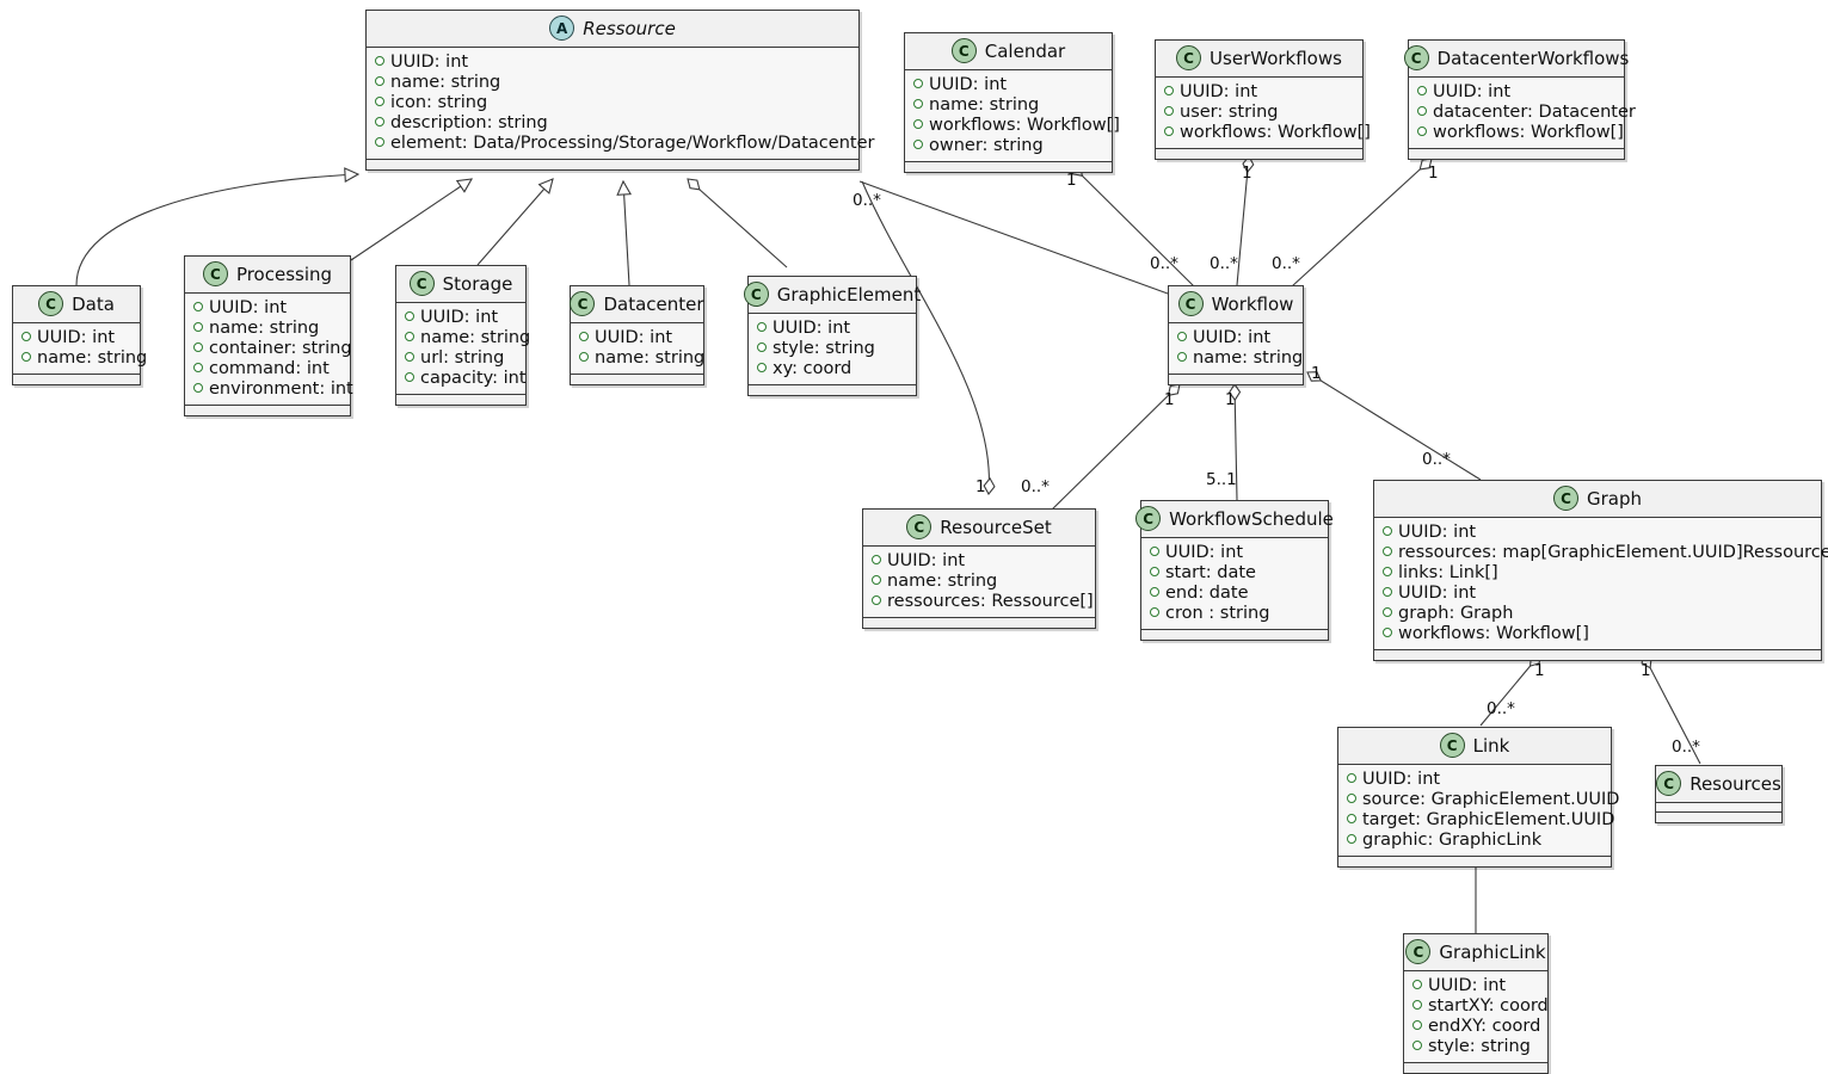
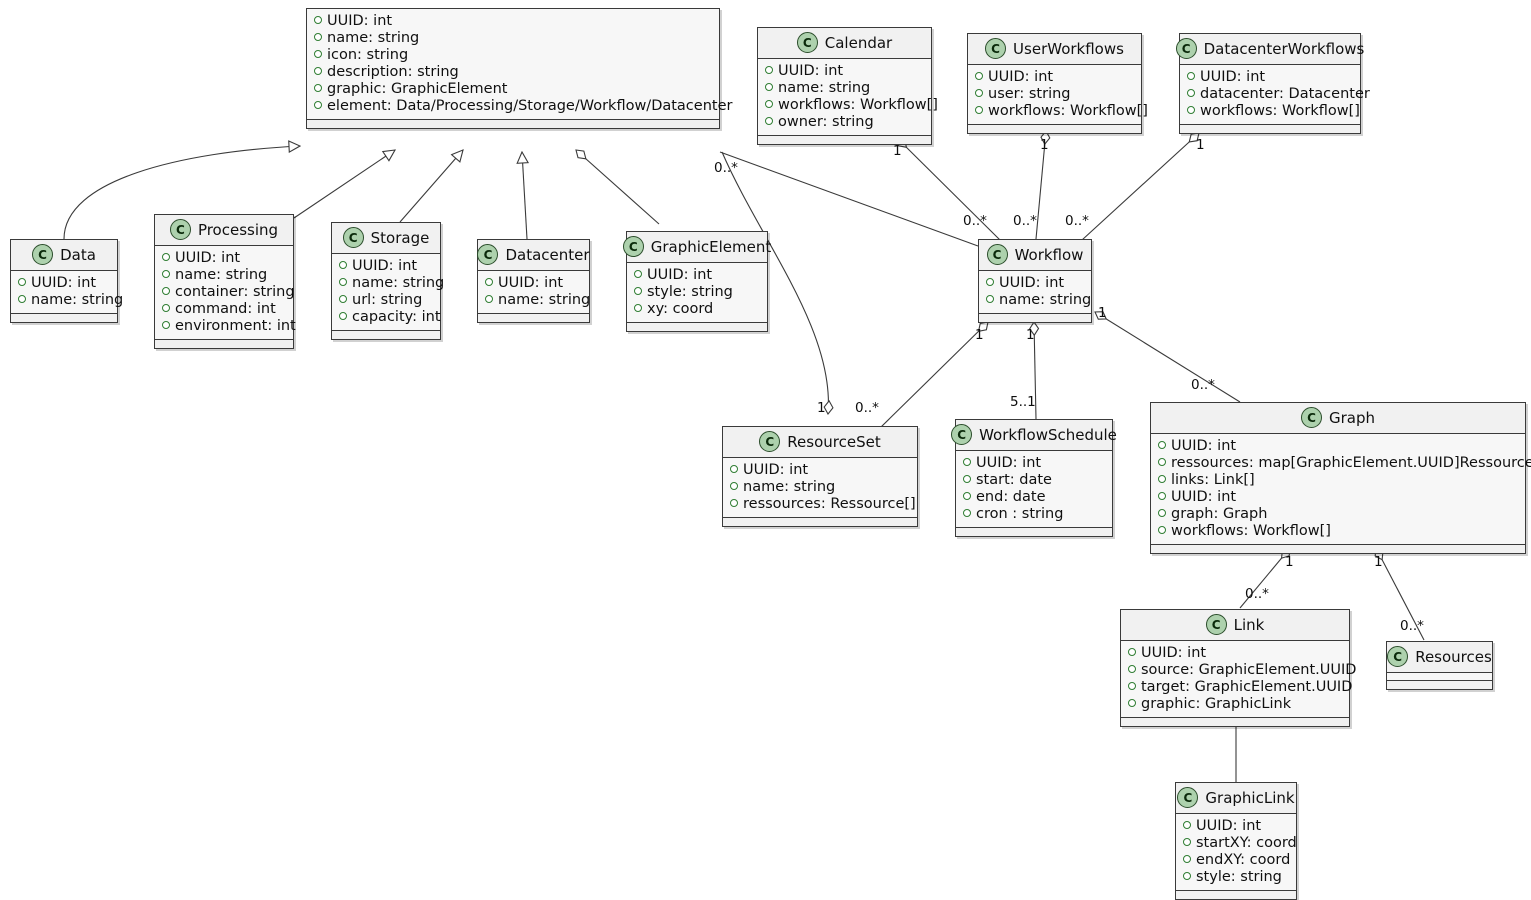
- A
- Ressource
  UUID: int
  name: string
  icon: string
  description: string
+ graphic: GraphicElement
  element: Data/Processing/Storage/Workflow/Datacenter
  C
  Calendar
  UUID: int
  name: string
  workflows: Workflow[]
  owner: string
  C
  UserWorkflows
  UUID: int
  user: string
  workflows: Workflow[]
  C
  DatacenterWorkflows
  UUID: int
  datacenter: Datacenter
  workflows: Workflow[]
  C
  Data
  UUID: int
  name: string
  C
  Processing
  UUID: int
  name: string
  container: string
  command: int
  environment: int
  C
  Storage
  UUID: int
  name: string
  url: string
  capacity: int
  C
  Datacenter
  UUID: int
  name: string
  C
  GraphicElement
  UUID: int
  style: string
  xy: coord
  C
  Workflow
  UUID: int
  name: string
  C
  ResourceSet
  UUID: int
  name: string
  ressources: Ressource[]
  C
  WorkflowSchedule
  UUID: int
  start: date
  end: date
  cron : string
  C
  Graph
  UUID: int
  ressources: map[GraphicElement.UUID]Ressource
  links: Link[]
  UUID: int
  graph: Graph
  workflows: Workflow[]
  C
  Link
  UUID: int
  source: GraphicElement.UUID
  target: GraphicElement.UUID
  graphic: GraphicLink
  C
  Resources
  C
  GraphicLink
  UUID: int
  startXY: coord
  endXY: coord
  style: string
  1
  1
  1
  0..*
  0..*
  0..*
  0..*
  1
  0..*
  1
  1
  5..1
  1
  0..*
  1
  0..*
  1
  0..*
